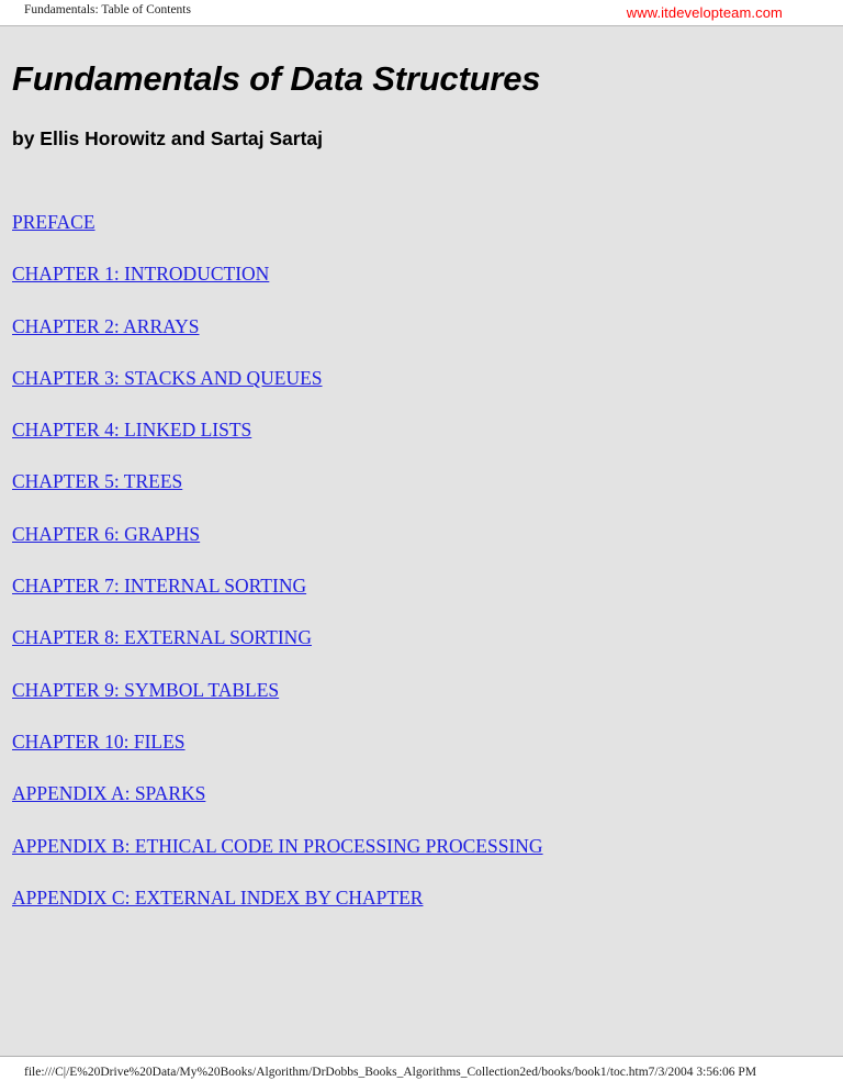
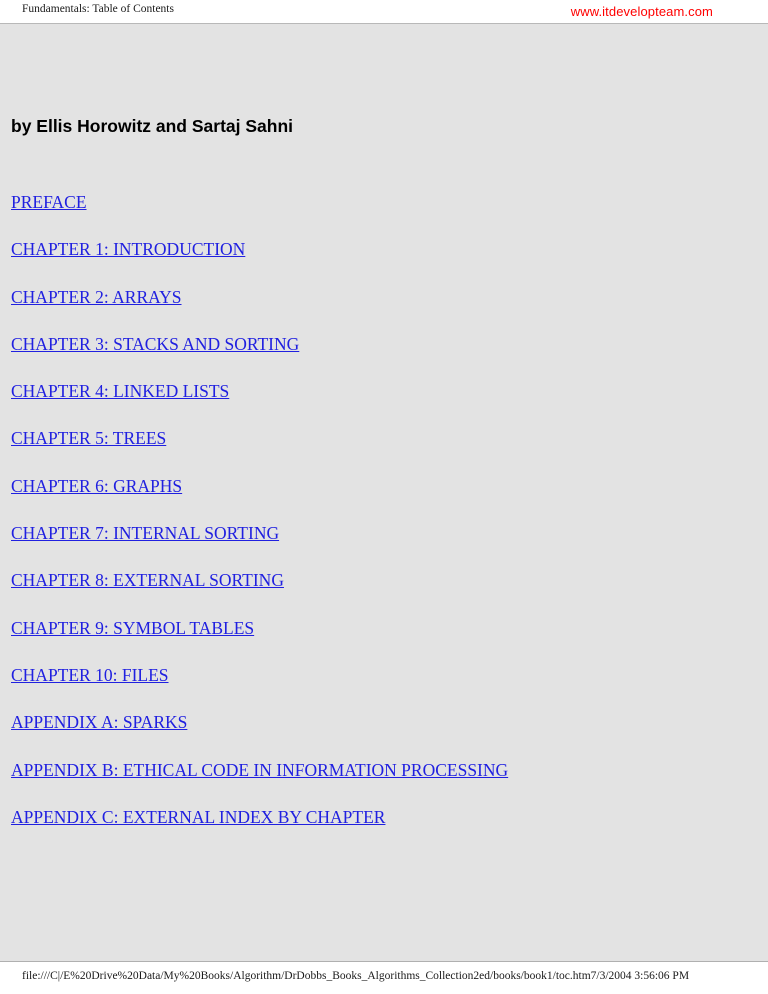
  Fundamentals: Table of Contents
  www.itdevelopteam.com
- Fundamentals of Data Structures
- by Ellis Horowitz and Sartaj Sartaj
+ by Ellis Horowitz and Sartaj Sahni
  PREFACE
  CHAPTER 1: INTRODUCTION
  CHAPTER 2: ARRAYS
- CHAPTER 3: STACKS AND QUEUES
+ CHAPTER 3: STACKS AND SORTING
  CHAPTER 4: LINKED LISTS
  CHAPTER 5: TREES
  CHAPTER 6: GRAPHS
  CHAPTER 7: INTERNAL SORTING
  CHAPTER 8: EXTERNAL SORTING
  CHAPTER 9: SYMBOL TABLES
  CHAPTER 10: FILES
  APPENDIX A: SPARKS
- APPENDIX B: ETHICAL CODE IN PROCESSING PROCESSING
+ APPENDIX B: ETHICAL CODE IN INFORMATION PROCESSING
  APPENDIX C: EXTERNAL INDEX BY CHAPTER
  file:///C|/E%20Drive%20Data/My%20Books/Algorithm/DrDobbs_Books_Algorithms_Collection2ed/books/book1/toc.htm7/3/2004 3:56:06 PM
